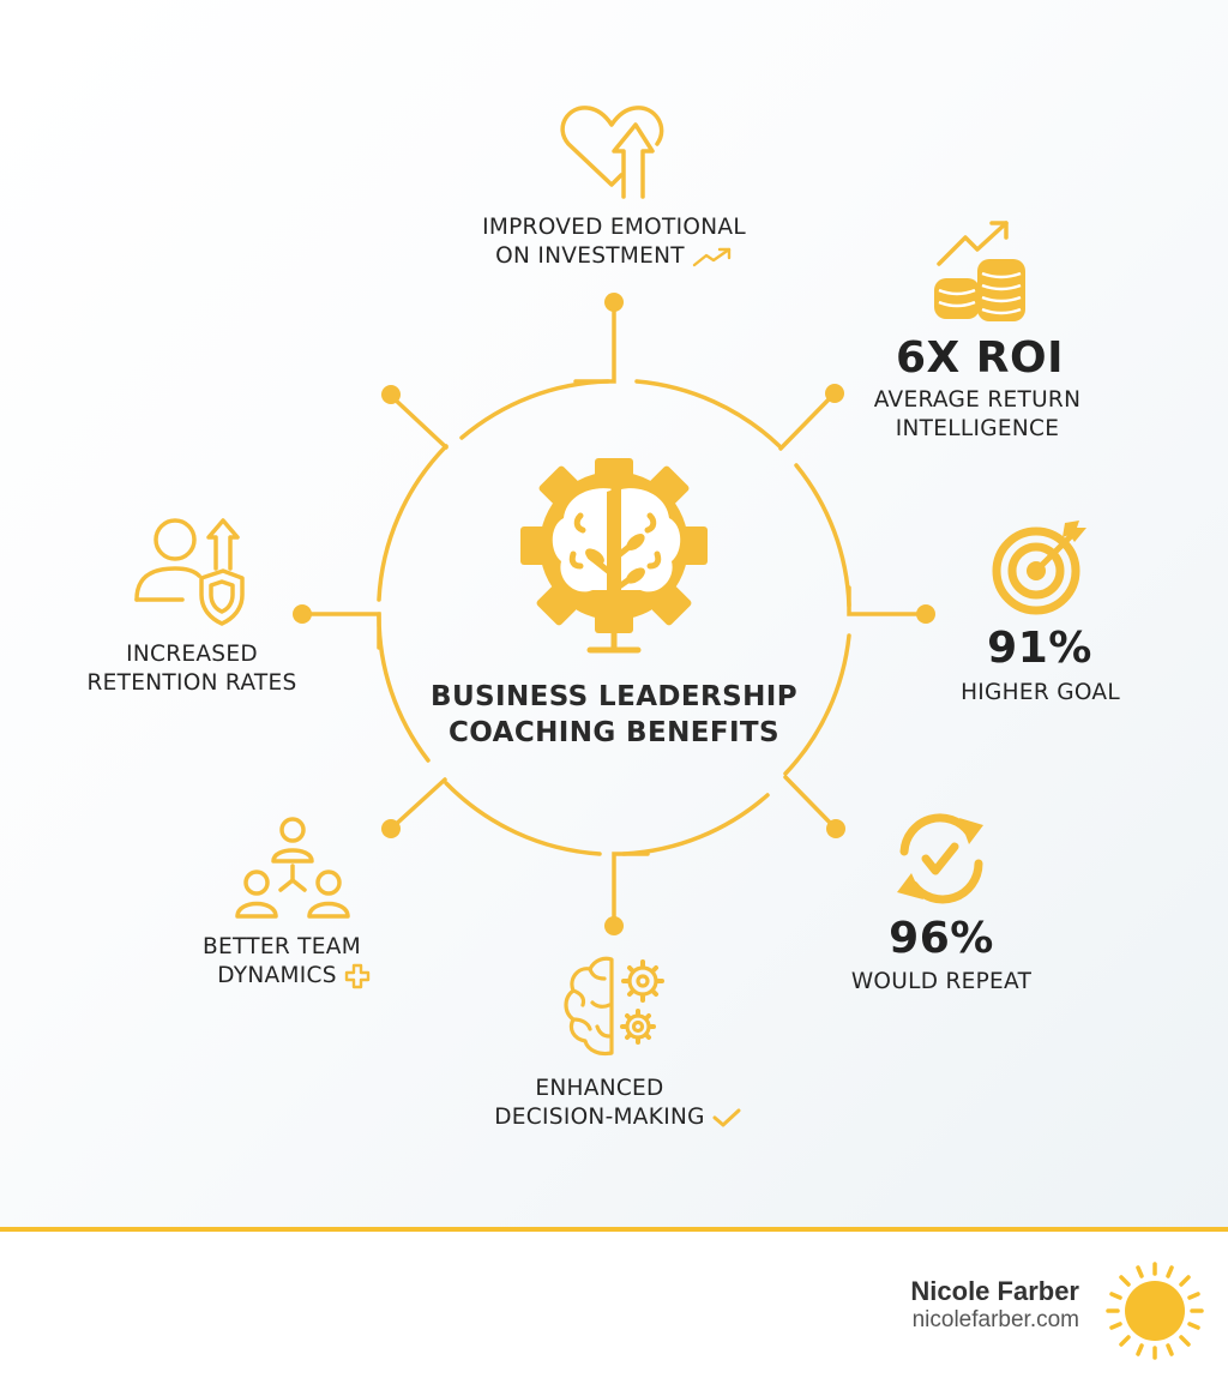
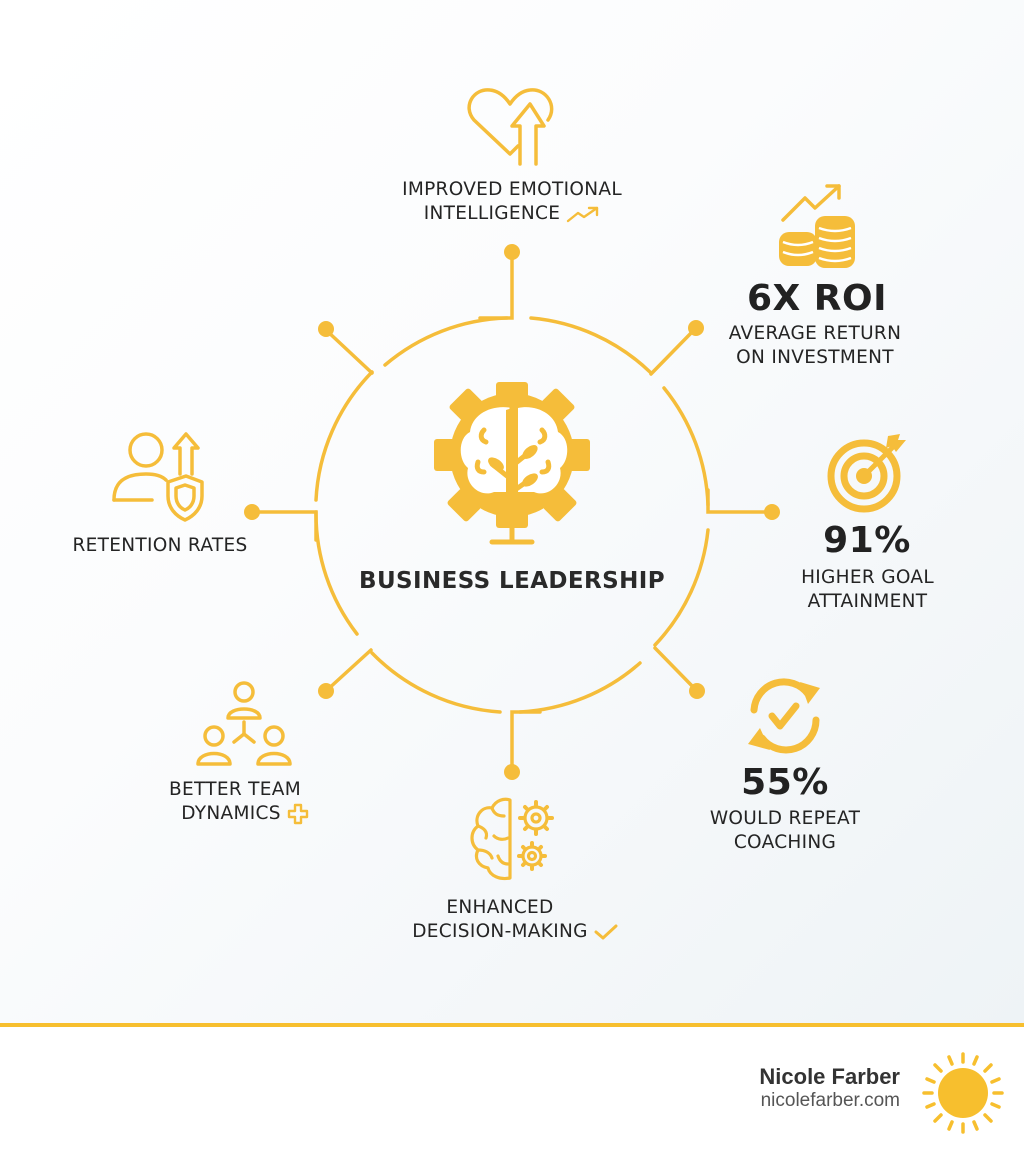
  BUSINESS LEADERSHIP
- COACHING BENEFITS
  IMPROVED EMOTIONAL
- ON INVESTMENT
+ INTELLIGENCE
  6X ROI
  AVERAGE RETURN
- INTELLIGENCE
+ ON INVESTMENT
  91%
  HIGHER GOAL
+ ATTAINMENT
- 96%
+ 55%
  WOULD REPEAT
+ COACHING
  ENHANCED
  DECISION-MAKING
  BETTER TEAM
  DYNAMICS
- INCREASED
  RETENTION RATES
  Nicole Farber
  nicolefarber.com
